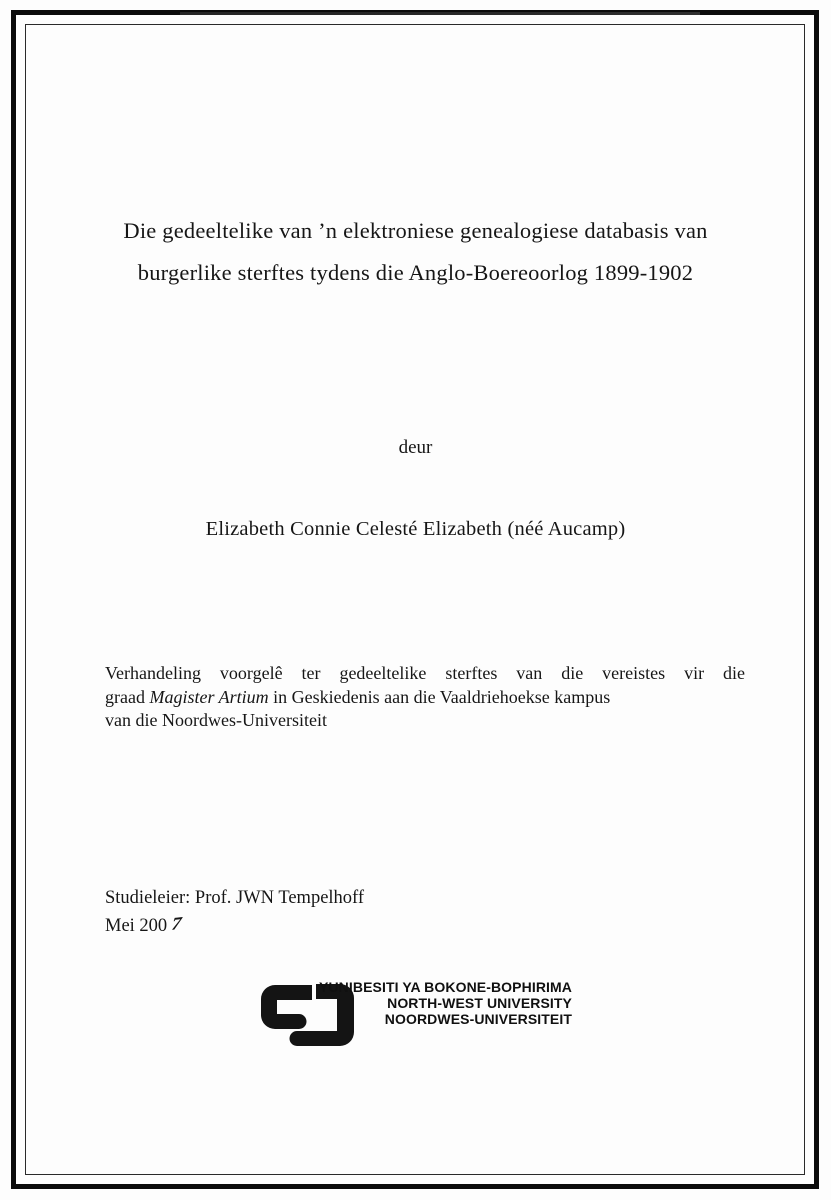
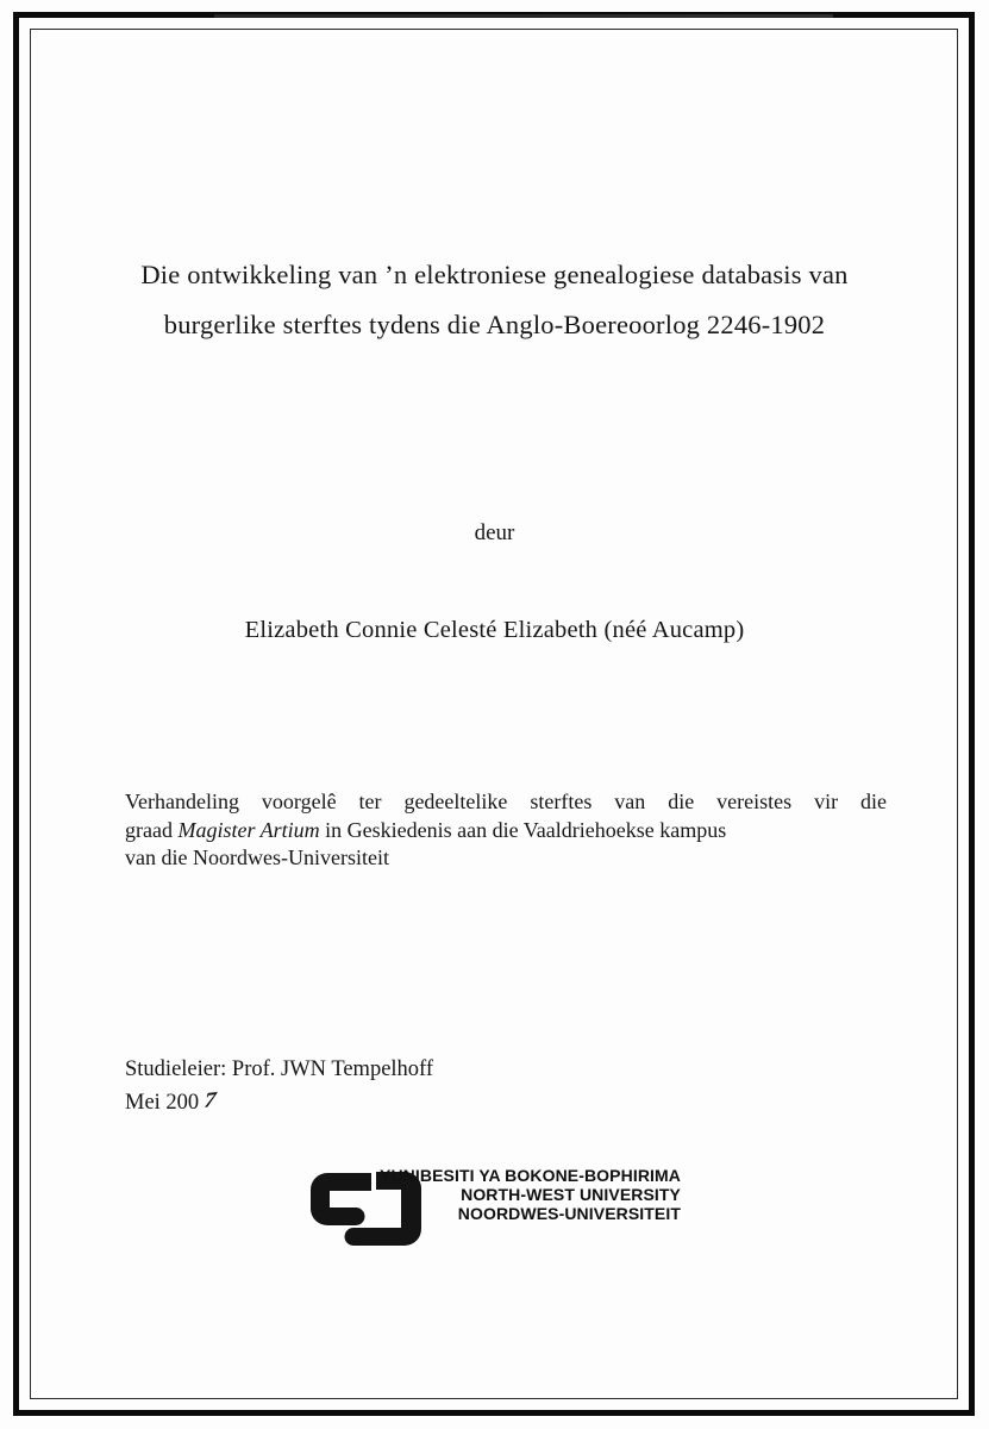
- Die gedeeltelike van ’n elektroniese genealogiese databasis van
+ Die ontwikkeling van ’n elektroniese genealogiese databasis van
- burgerlike sterftes tydens die Anglo-Boereoorlog 1899-1902
+ burgerlike sterftes tydens die Anglo-Boereoorlog 2246-1902
  deur
  Elizabeth Connie Celesté Elizabeth (néé Aucamp)
  Verhandeling voorgelê ter gedeeltelike sterftes van die vereistes vir die
  graad Magister Artium in Geskiedenis aan die Vaaldriehoekse kampus
  van die Noordwes-Universiteit
  Studieleier: Prof. JWN Tempelhoff
  YUNIBESITI YA BOKONE-BOPHIRIMA
  NORTH-WEST UNIVERSITY
  NOORDWES-UNIVERSITEIT
